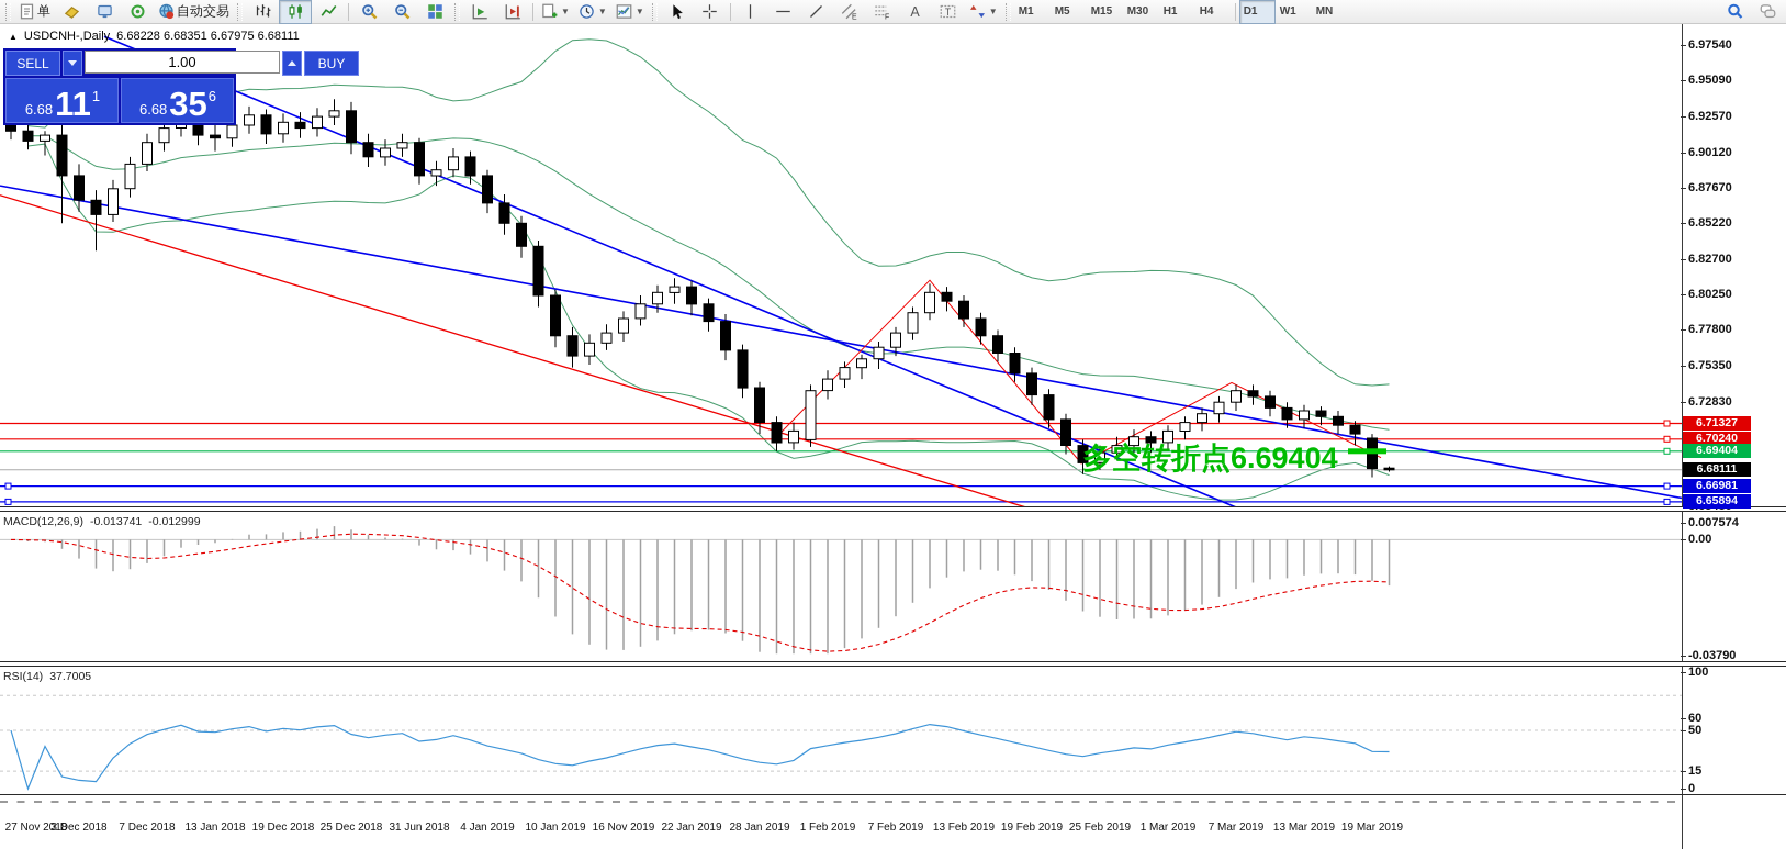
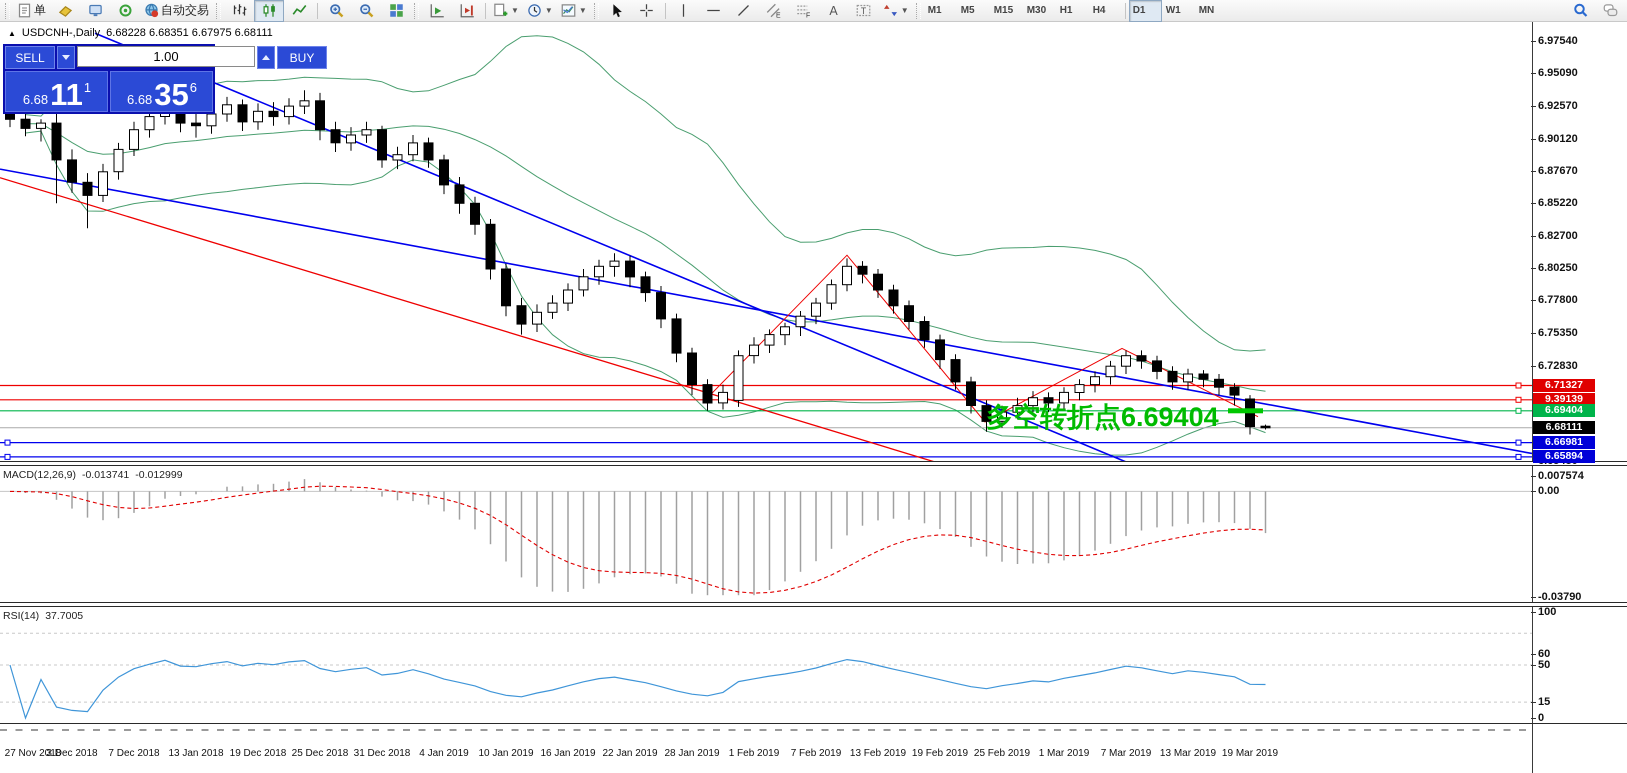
  单
  自动交易
  ▼
  ▼
  ▼
  A
  T
  ▼
  M1
  M5
  M15
  M30
  H1
  H4
  D1
  W1
  MN
  ▲
  USDCNH-,Daily
  6.68228 6.68351 6.67975 6.68111
  SELL
  1.00
  BUY
  6.68
  11
  1
  6.68
  35
  6
  多空转折点6.69404
  MACD(12,26,9)
  -0.013741
  -0.012999
  RSI(14)
  37.7005
  6.97540
  6.95090
  6.92570
  6.90120
  6.87670
  6.85220
  6.82700
  6.80250
  6.77800
  6.75350
  6.72830
  6.71327
- 6.70240
+ 9.39139
  6.69404
  6.68111
  6.66981
  6.65894
  0.007574
  0.00
  -0.03790
  100
  60
  50
  15
  0
  27 Nov 2018
  3 Dec 2018
  7 Dec 2018
  13 Jan 2018
  19 Dec 2018
  25 Dec 2018
- 31 Jun 2018
+ 31 Dec 2018
  4 Jan 2019
  10 Jan 2019
- 16 Nov 2019
+ 16 Jan 2019
  22 Jan 2019
  28 Jan 2019
  1 Feb 2019
  7 Feb 2019
  13 Feb 2019
  19 Feb 2019
  25 Feb 2019
  1 Mar 2019
  7 Mar 2019
  13 Mar 2019
  19 Mar 2019
